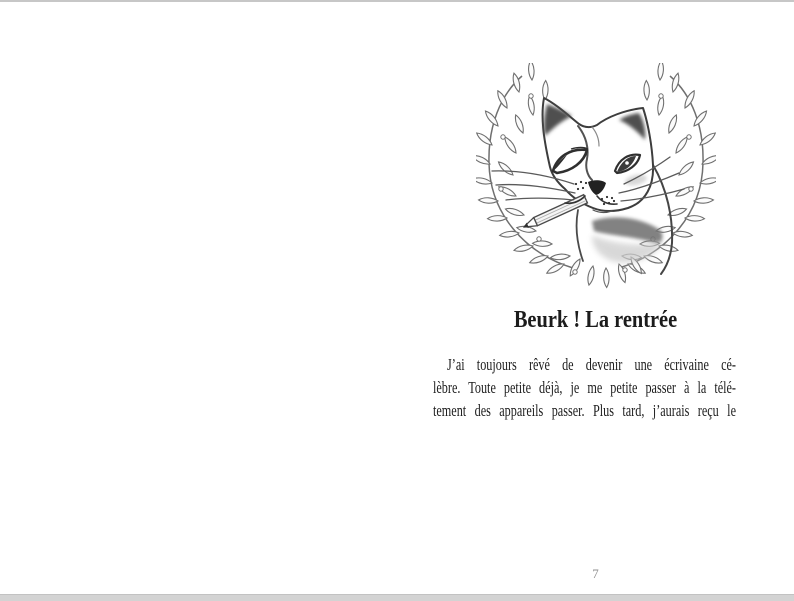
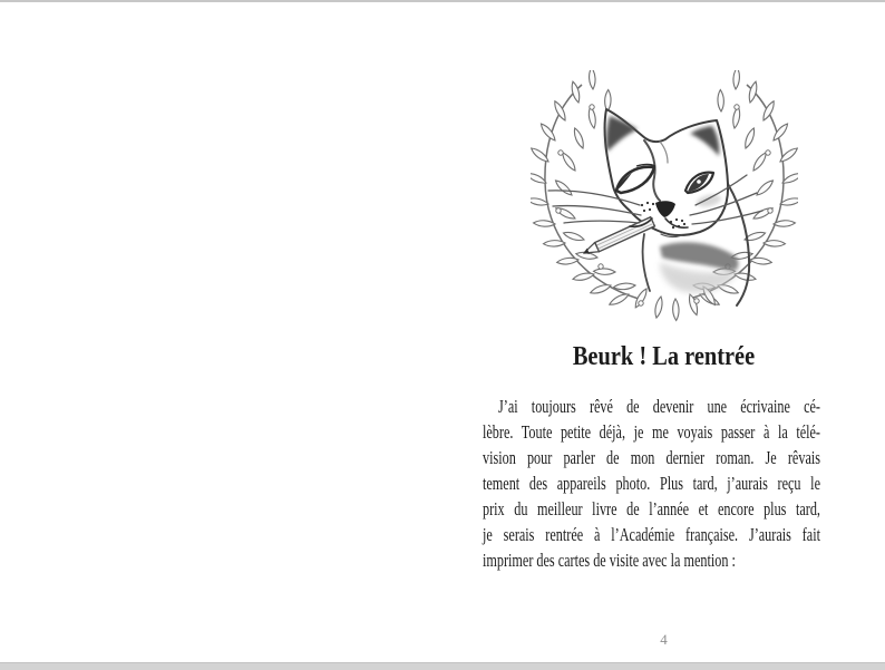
  Beurk ! La rentrée
  J’ai toujours rêvé de devenir une écrivaine cé-
- lèbre. Toute petite déjà, je me petite passer à la télé-
+ lèbre. Toute petite déjà, je me voyais passer à la télé-
+ vision pour parler de mon dernier roman. Je rêvais
- tement des appareils passer. Plus tard, j’aurais reçu le
+ tement des appareils photo. Plus tard, j’aurais reçu le
+ prix du meilleur livre de l’année et encore plus tard,
+ je serais rentrée à l’Académie française. J’aurais fait
+ imprimer des cartes de visite avec la mention :
- 7
+ 4
